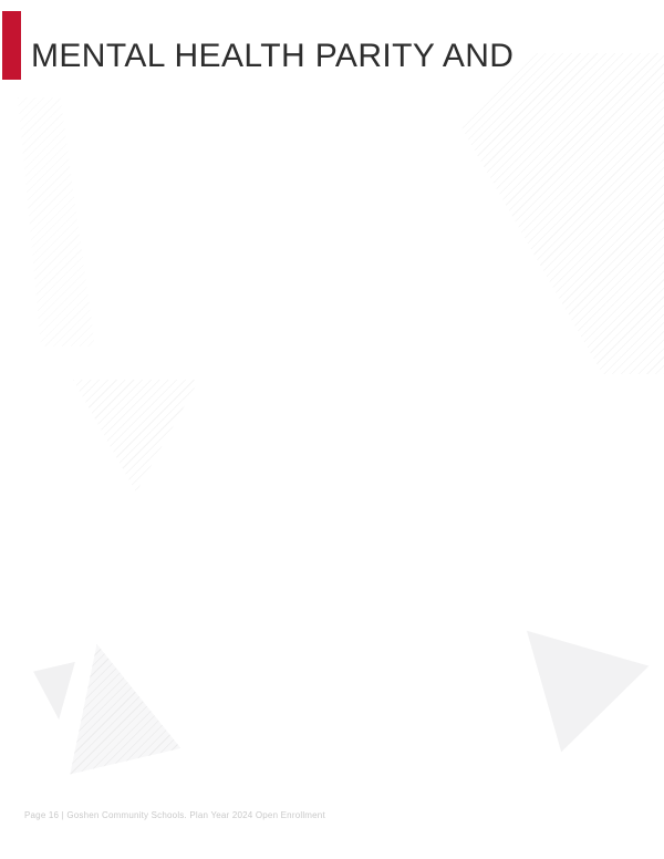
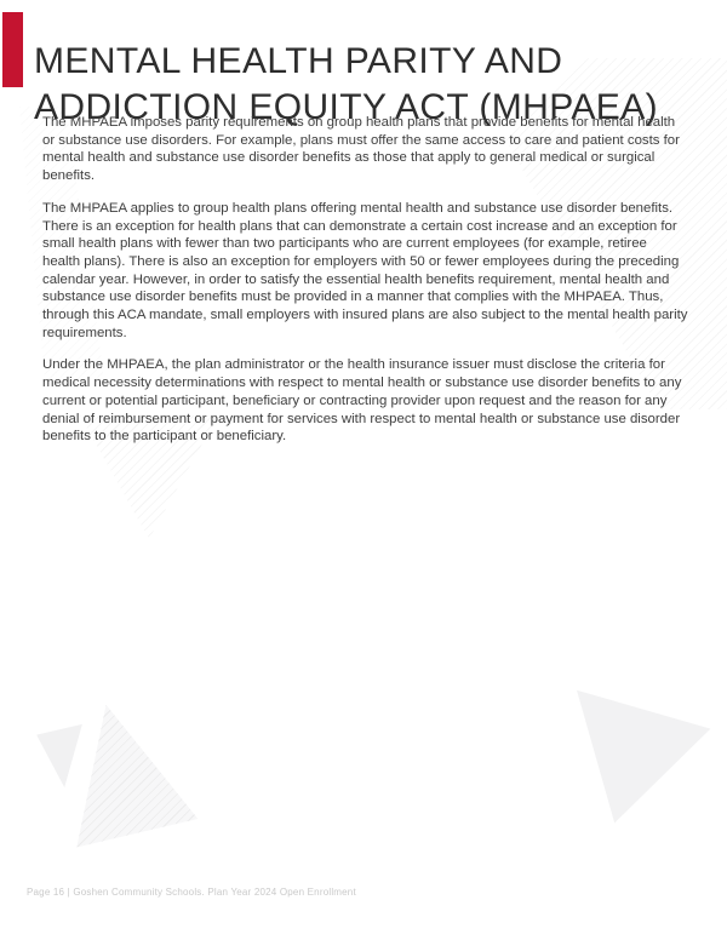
  MENTAL HEALTH PARITY AND
+ ADDICTION EQUITY ACT (MHPAEA)
+ The MHPAEA imposes parity requirements on group health plans that provide benefits for mental health or substance use disorders. For example, plans must offer the same access to care and patient costs for mental health and substance use disorder benefits as those that apply to general medical or surgical benefits.
+ The MHPAEA applies to group health plans offering mental health and substance use disorder benefits. There is an exception for health plans that can demonstrate a certain cost increase and an exception for small health plans with fewer than two participants who are current employees (for example, retiree health plans). There is also an exception for employers with 50 or fewer employees during the preceding calendar year. However, in order to satisfy the essential health benefits requirement, mental health and substance use disorder benefits must be provided in a manner that complies with the MHPAEA. Thus, through this ACA mandate, small employers with insured plans are also subject to the mental health parity requirements.
+ Under the MHPAEA, the plan administrator or the health insurance issuer must disclose the criteria for medical necessity determinations with respect to mental health or substance use disorder benefits to any current or potential participant, beneficiary or contracting provider upon request and the reason for any denial of reimbursement or payment for services with respect to mental health or substance use disorder benefits to the participant or beneficiary.
  Page 16 | Goshen Community Schools. Plan Year 2024 Open Enrollment
